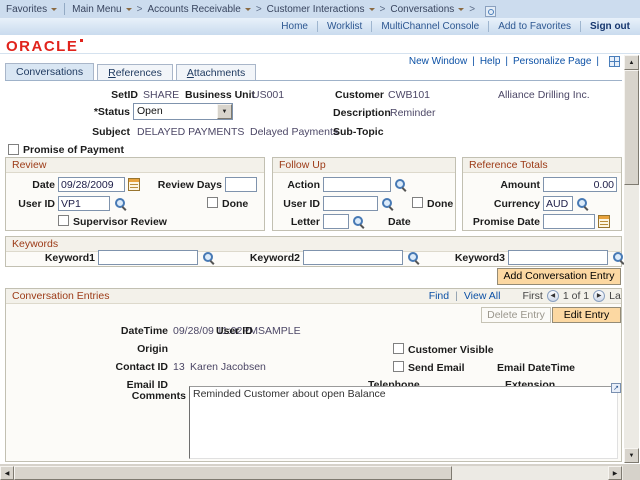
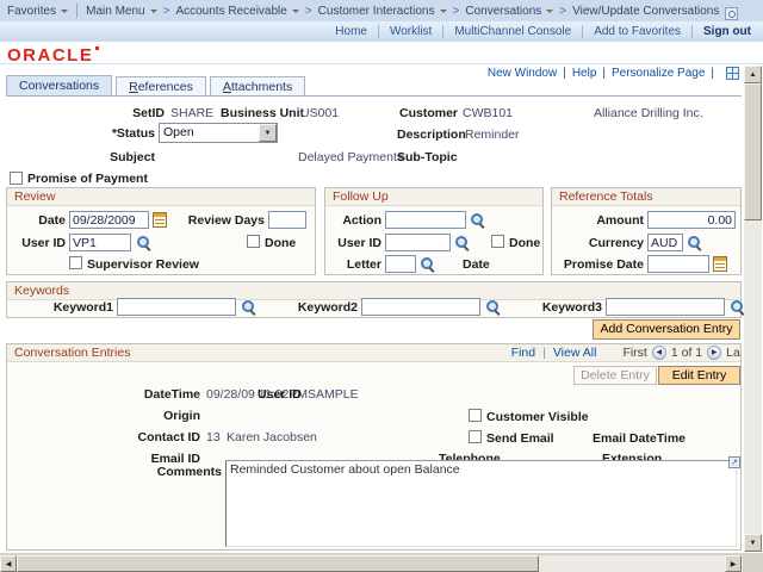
  Favorites
  Main Menu
  Accounts Receivable
  Customer Interactions
  Conversations
+ View/Update Conversations
  Home
  Worklist
  MultiChannel Console
  Add to Favorites
  Sign out
  ORACLE
  New Window
  Help
  Personalize Page
  Conversations
  References
  Attachments
  SetID
  SHARE
  Business Unit
  US001
  Customer
  CWB101
  Alliance Drilling Inc.
  *Status
  Open
  Description
  Reminder
  Subject
- DELAYED PAYMENTS
  Delayed Payments
  Sub-Topic
  Promise of Payment
  Review
  Date
  09/28/2009
  Review Days
  User ID
  VP1
  Done
  Supervisor Review
  Follow Up
  Action
  User ID
  Done
  Letter
  Date
  Reference Totals
  Amount
  0.00
  Currency
  AUD
  Promise Date
  Keywords
  Keyword1
  Keyword2
  Keyword3
  Add Conversation Entry
  Conversation Entries
  Find
  View All
  First
  1 of 1
  Delete Entry
  Edit Entry
  DateTime
  09/28/09 11:02PM
  User ID
  SAMPLE
  Origin
  Customer Visible
  Contact ID
  13
  Karen Jacobsen
  Send Email
  Email DateTime
  Email ID
  Telephone
  Extension
  Comments
  Reminded Customer about open Balance
